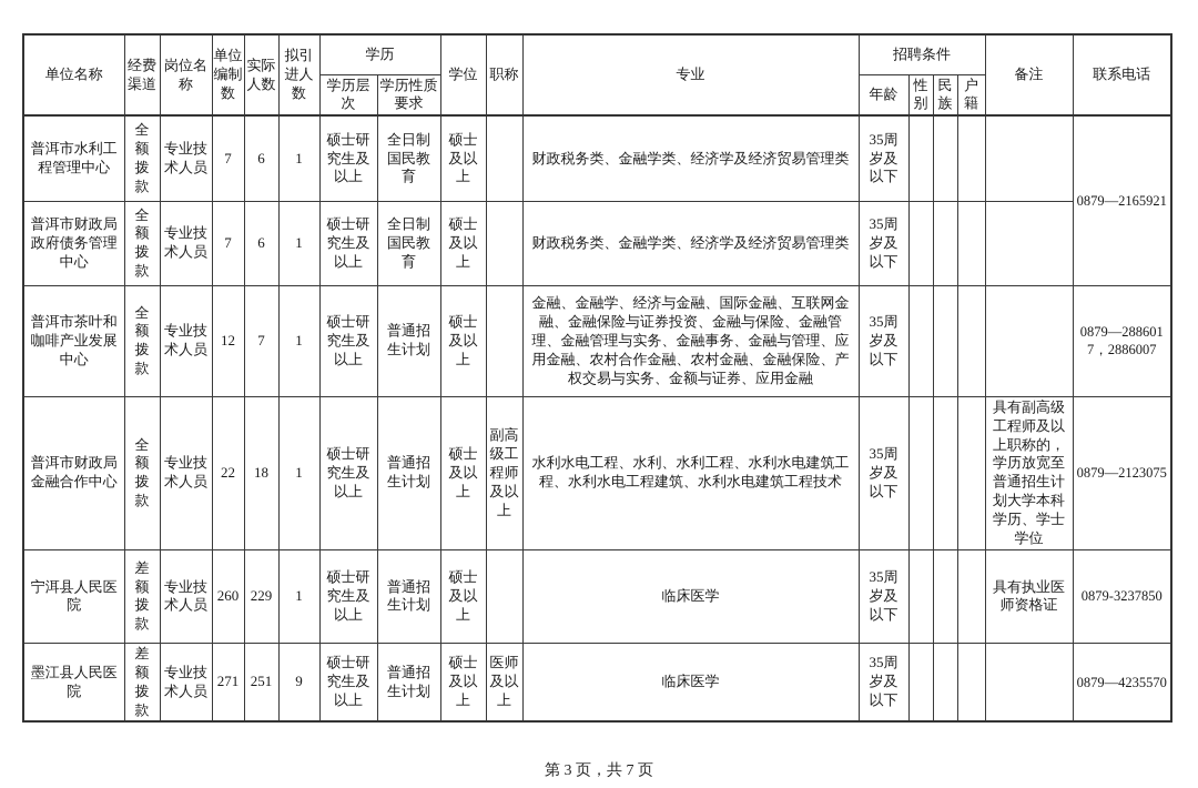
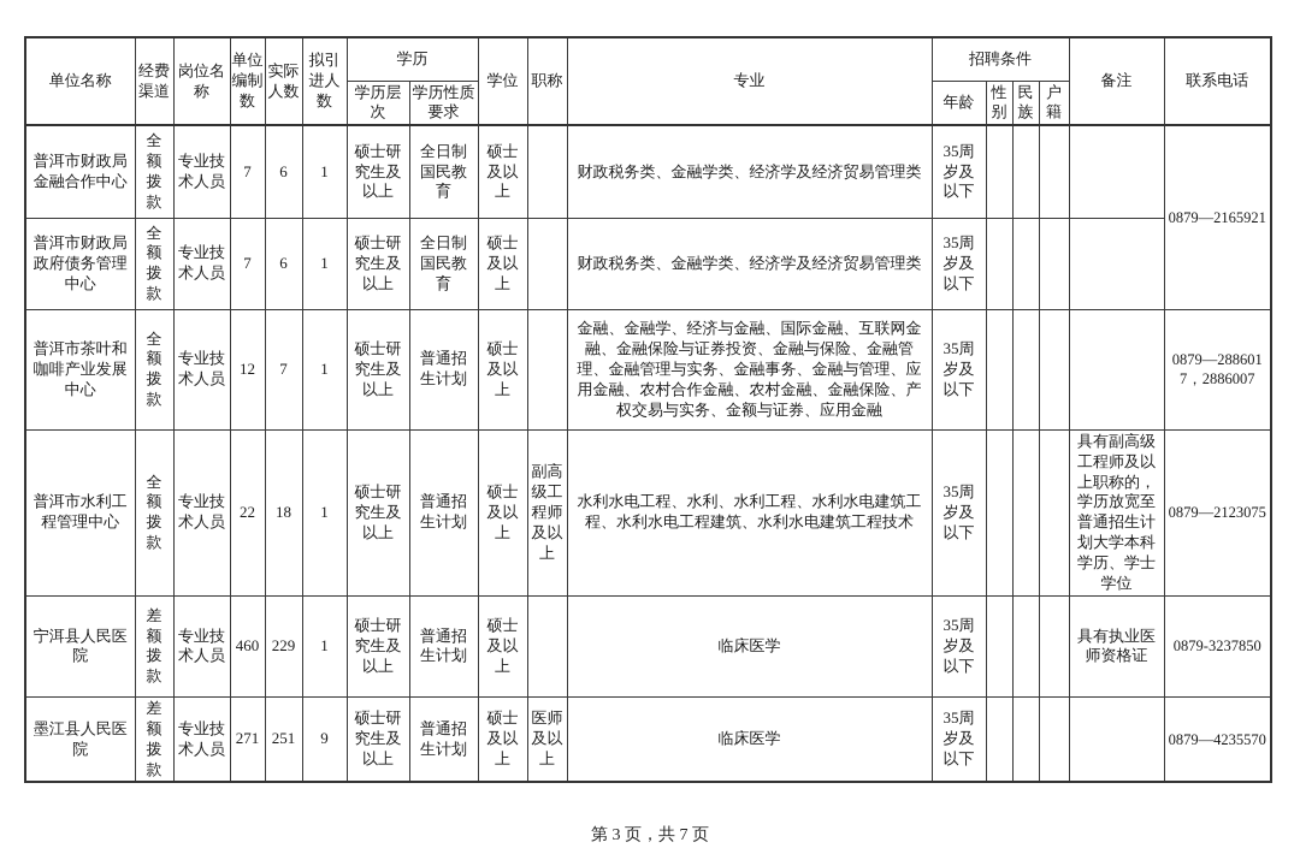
  单位名称	经费渠道	岗位名称	单位编制数	实际人数	拟引进人数	学历	学位	职称	专业	招聘条件	备注	联系电话
  学历层次	学历性质要求	年龄	性别	民族	户籍
- 普洱市水利工程管理中心	全额拨款	专业技术人员	7	6	1	硕士研究生及以上	全日制国民教育	硕士及以上		财政税务类、金融学类、经济学及经济贸易管理类	35周岁及以下					0879—2165921
+ 普洱市财政局金融合作中心	全额拨款	专业技术人员	7	6	1	硕士研究生及以上	全日制国民教育	硕士及以上		财政税务类、金融学类、经济学及经济贸易管理类	35周岁及以下					0879—2165921
  普洱市财政局政府债务管理中心	全额拨款	专业技术人员	7	6	1	硕士研究生及以上	全日制国民教育	硕士及以上		财政税务类、金融学类、经济学及经济贸易管理类	35周岁及以下
  普洱市茶叶和咖啡产业发展中心	全额拨款	专业技术人员	12	7	1	硕士研究生及以上	普通招生计划	硕士及以上		金融、金融学、经济与金融、国际金融、互联网金融、金融保险与证券投资、金融与保险、金融管理、金融管理与实务、金融事务、金融与管理、应用金融、农村合作金融、农村金融、金融保险、产权交易与实务、金额与证券、应用金融	35周岁及以下					0879—2886017，2886007
- 普洱市财政局金融合作中心	全额拨款	专业技术人员	22	18	1	硕士研究生及以上	普通招生计划	硕士及以上	副高级工程师及以上	水利水电工程、水利、水利工程、水利水电建筑工程、水利水电工程建筑、水利水电建筑工程技术	35周岁及以下				具有副高级工程师及以上职称的，学历放宽至普通招生计划大学本科学历、学士学位	0879—2123075
+ 普洱市水利工程管理中心	全额拨款	专业技术人员	22	18	1	硕士研究生及以上	普通招生计划	硕士及以上	副高级工程师及以上	水利水电工程、水利、水利工程、水利水电建筑工程、水利水电工程建筑、水利水电建筑工程技术	35周岁及以下				具有副高级工程师及以上职称的，学历放宽至普通招生计划大学本科学历、学士学位	0879—2123075
- 宁洱县人民医院	差额拨款	专业技术人员	260	229	1	硕士研究生及以上	普通招生计划	硕士及以上		临床医学	35周岁及以下				具有执业医师资格证	0879-3237850
+ 宁洱县人民医院	差额拨款	专业技术人员	460	229	1	硕士研究生及以上	普通招生计划	硕士及以上		临床医学	35周岁及以下				具有执业医师资格证	0879-3237850
  墨江县人民医院	差额拨款	专业技术人员	271	251	9	硕士研究生及以上	普通招生计划	硕士及以上	医师及以上	临床医学	35周岁及以下					0879—4235570
  第 3 页，共 7 页
